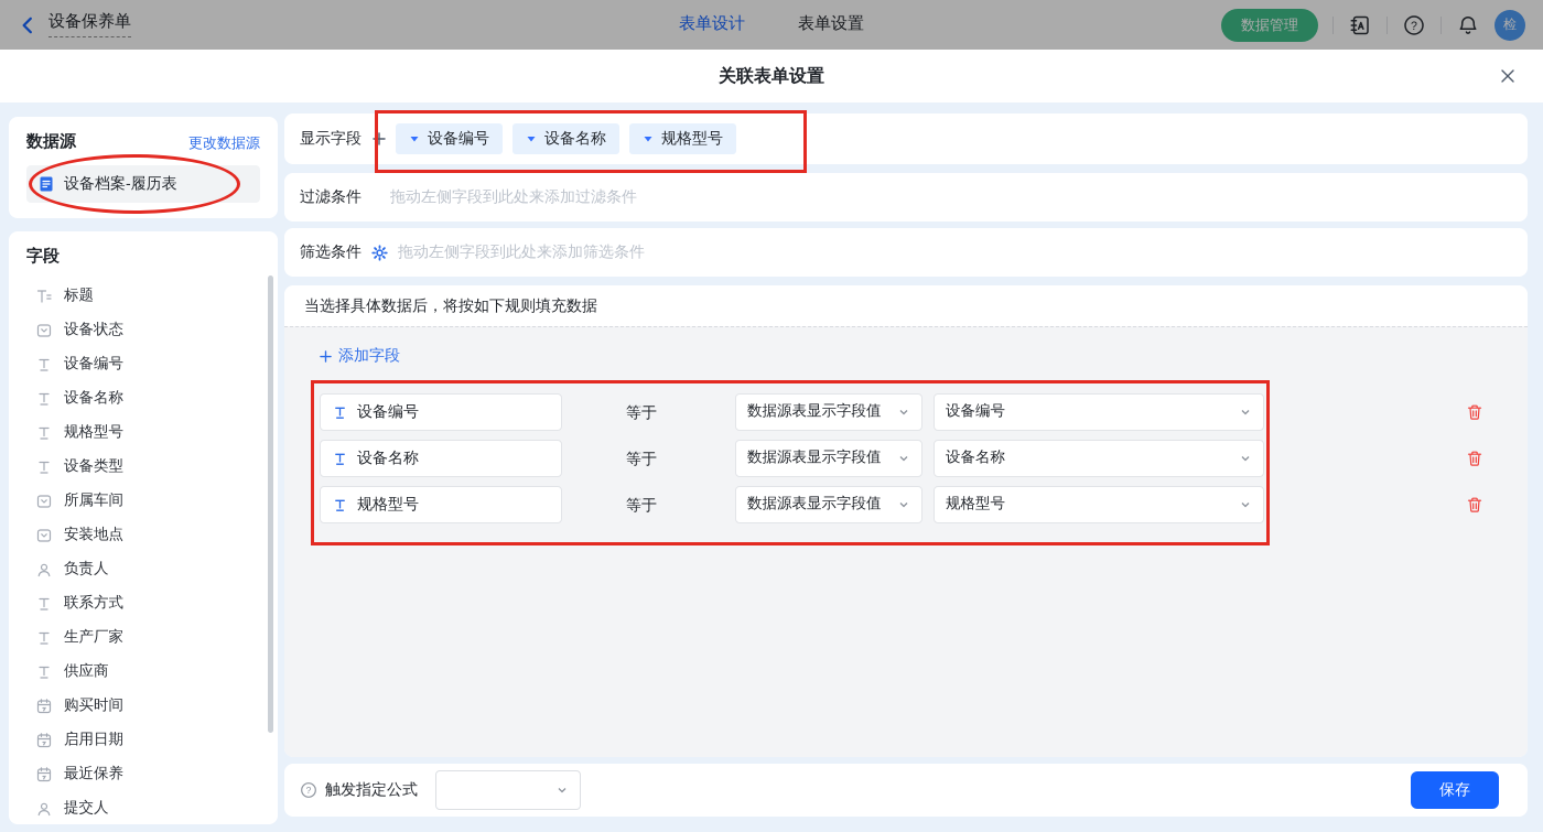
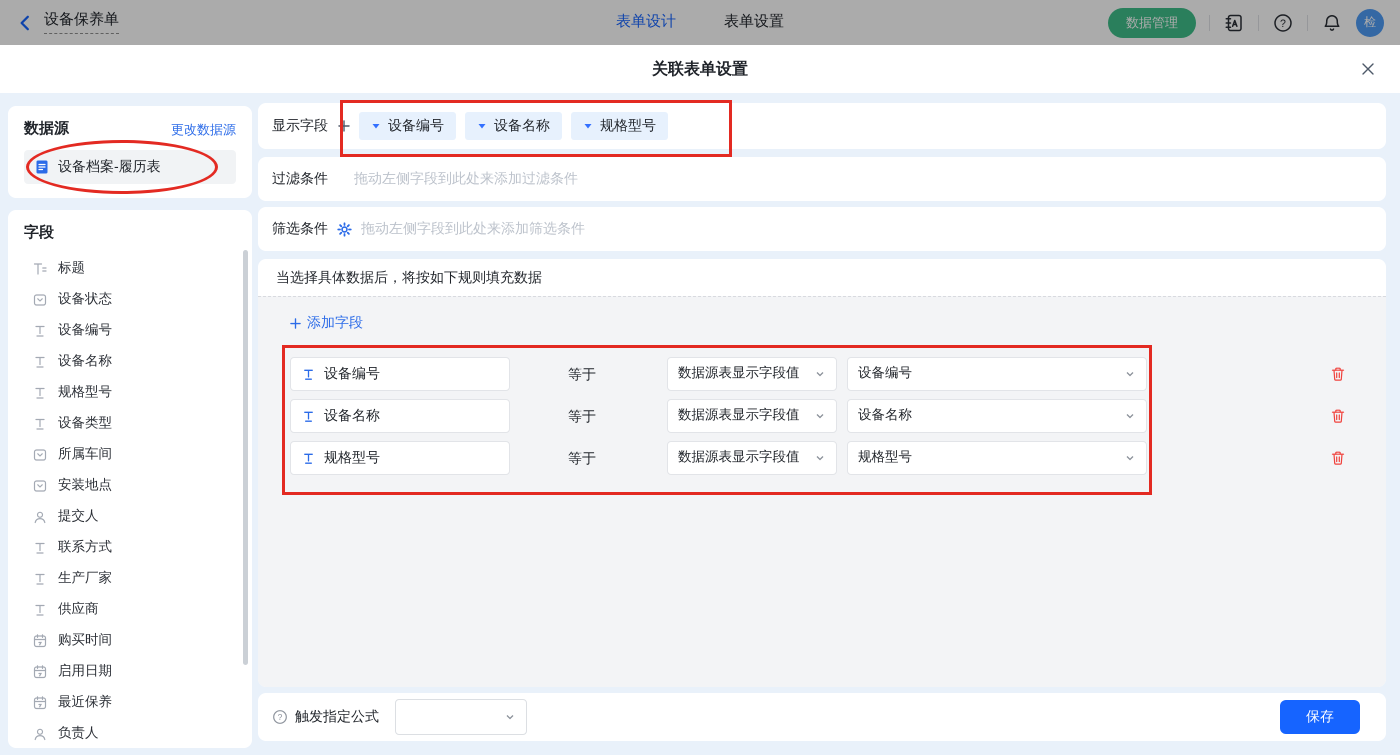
  设备保养单
  表单设计
  表单设置
  数据管理
  ?
  检
  关联表单设置
  数据源
  更改数据源
  设备档案-履历表
  字段
  标题
  设备状态
  设备编号
  设备名称
  规格型号
  设备类型
  所属车间
  安装地点
- 负责人
+ 提交人
  联系方式
  生产厂家
  供应商
  购买时间
  启用日期
  最近保养
- 提交人
+ 负责人
  显示字段
  设备编号
  设备名称
  规格型号
  过滤条件
  拖动左侧字段到此处来添加过滤条件
  筛选条件
  拖动左侧字段到此处来添加筛选条件
  当选择具体数据后，将按如下规则填充数据
  添加字段
  设备编号
  等于
  数据源表显示字段值
  设备编号
  设备名称
  等于
  数据源表显示字段值
  设备名称
  规格型号
  等于
  数据源表显示字段值
  规格型号
  ?
  触发指定公式
  保存
